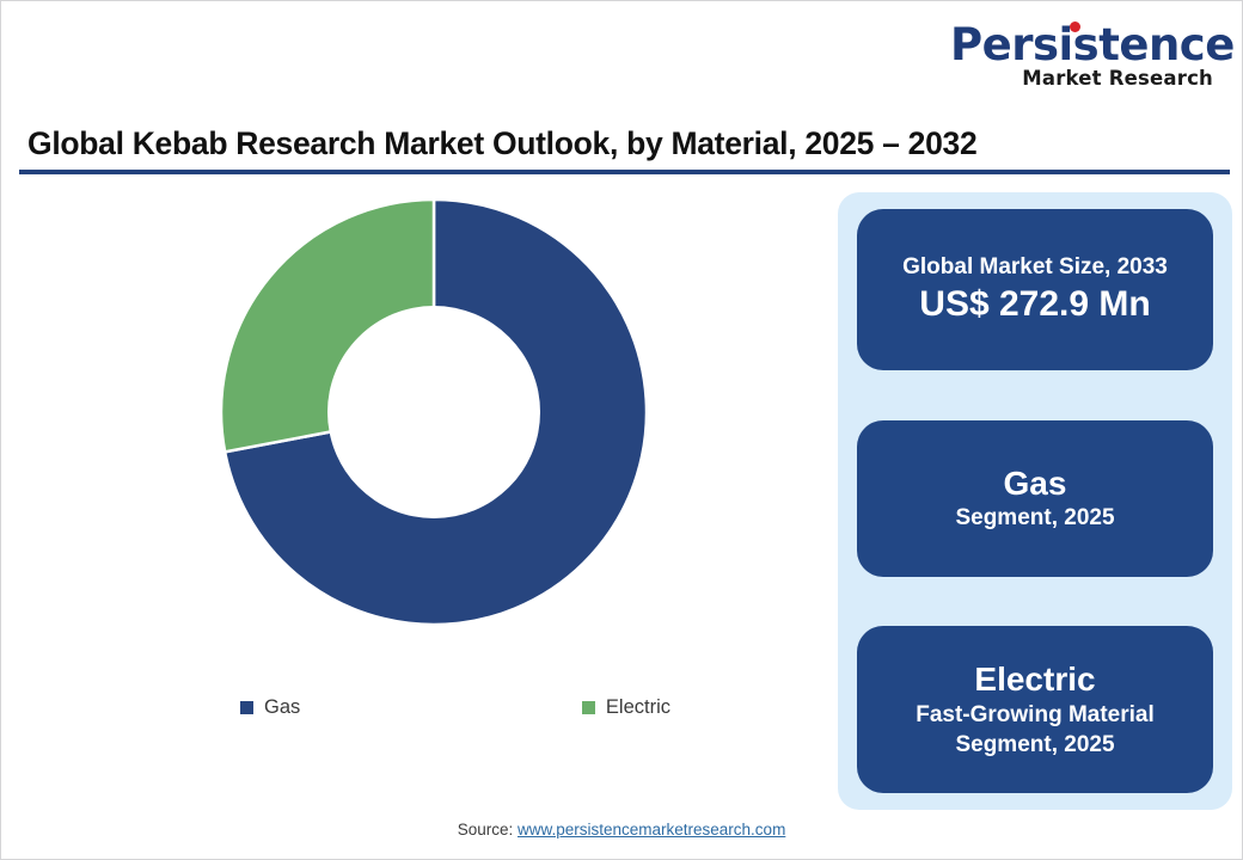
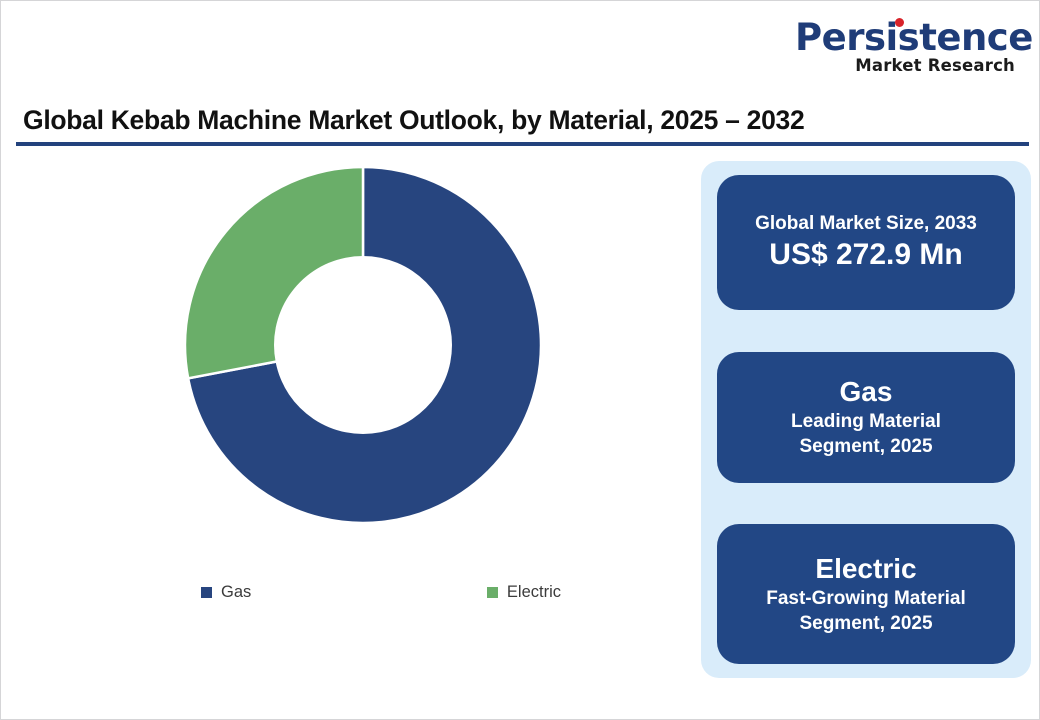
  Persistence
  Market Research
- Global Kebab Research Market Outlook, by Material, 2025 – 2032
+ Global Kebab Machine Market Outlook, by Material, 2025 – 2032
  Gas
  Electric
  Global Market Size, 2033
  US$ 272.9 Mn
  Gas
+ Leading Material
  Segment, 2025
  Electric
  Fast-Growing Material
  Segment, 2025
- Source: www.persistencemarketresearch.com
